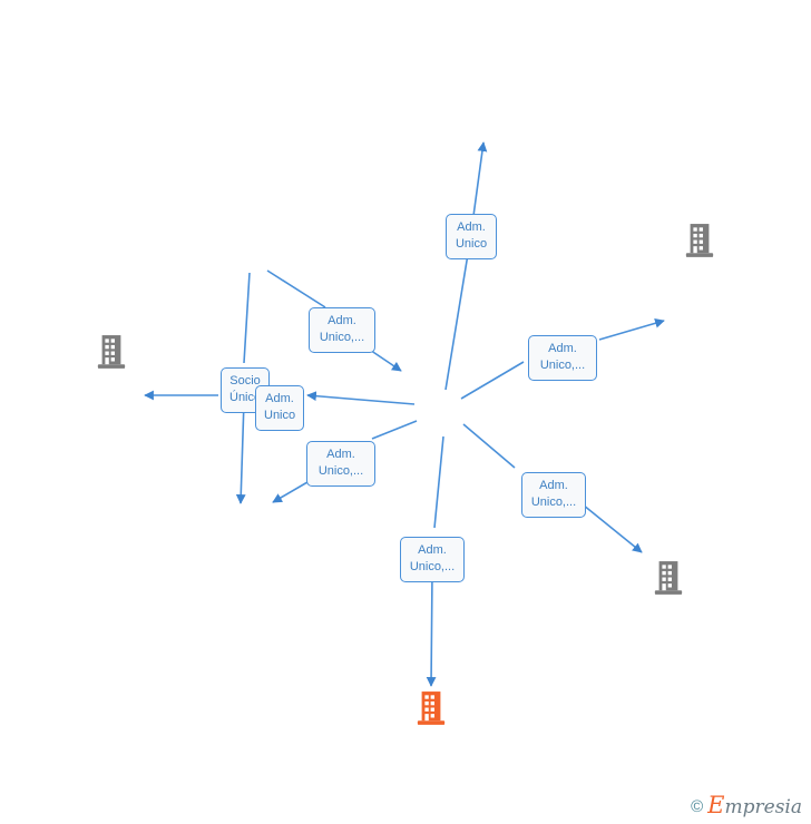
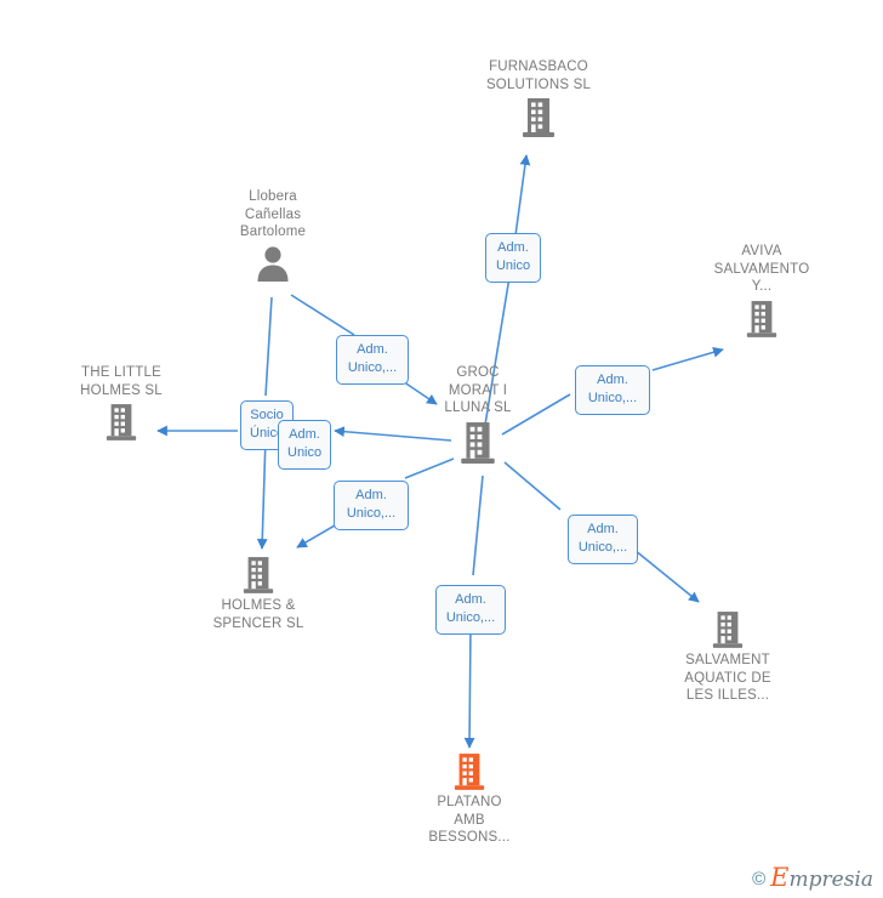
+ FURNASBACO
+ SOLUTIONS SL
+ Llobera
+ Cañellas
+ Bartolome
+ AVIVA
+ SALVAMENTO
+ Y...
+ GROC
+ MORAT I
+ LLUNA SL
+ THE LITTLE
+ HOLMES SL
+ HOLMES &
+ SPENCER SL
+ SALVAMENT
+ AQUATIC DE
+ LES ILLES...
+ PLATANO
+ AMB
+ BESSONS...
  Adm.
  Unico
  Adm.
  Unico,...
  Adm.
  Unico,...
  Socio
  Únic
  Adm.
  Unico
  Adm.
  Unico,...
  Adm.
  Unico,...
  Adm.
  Unico,...
  ©
  Empresia
